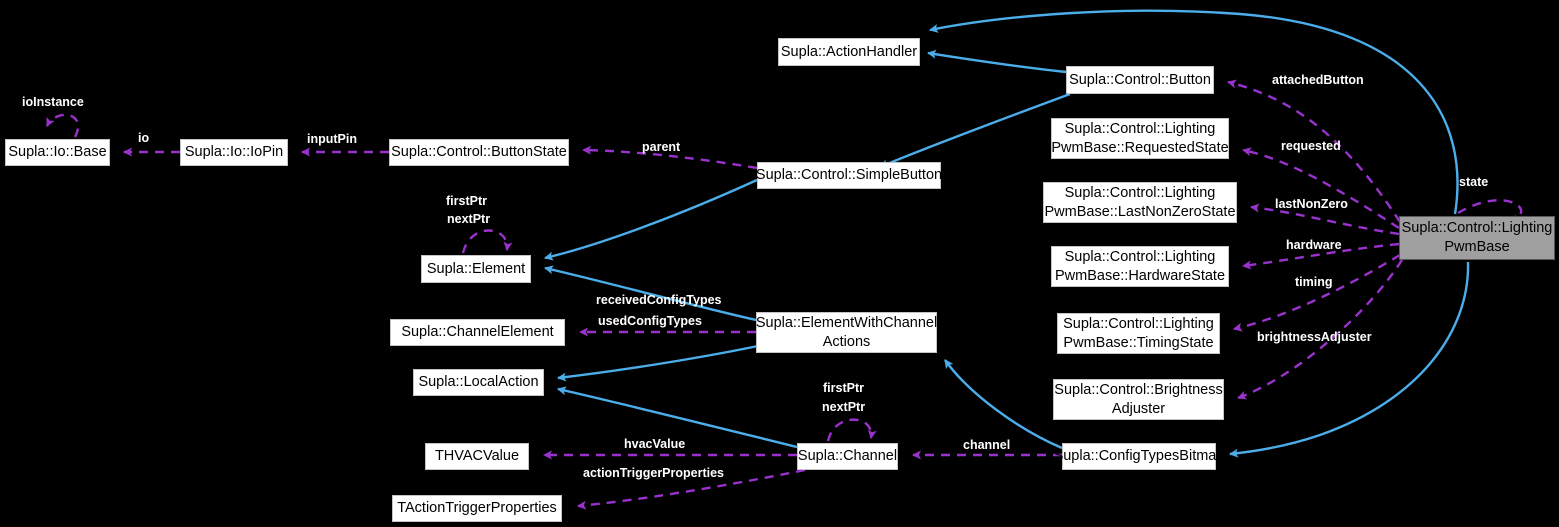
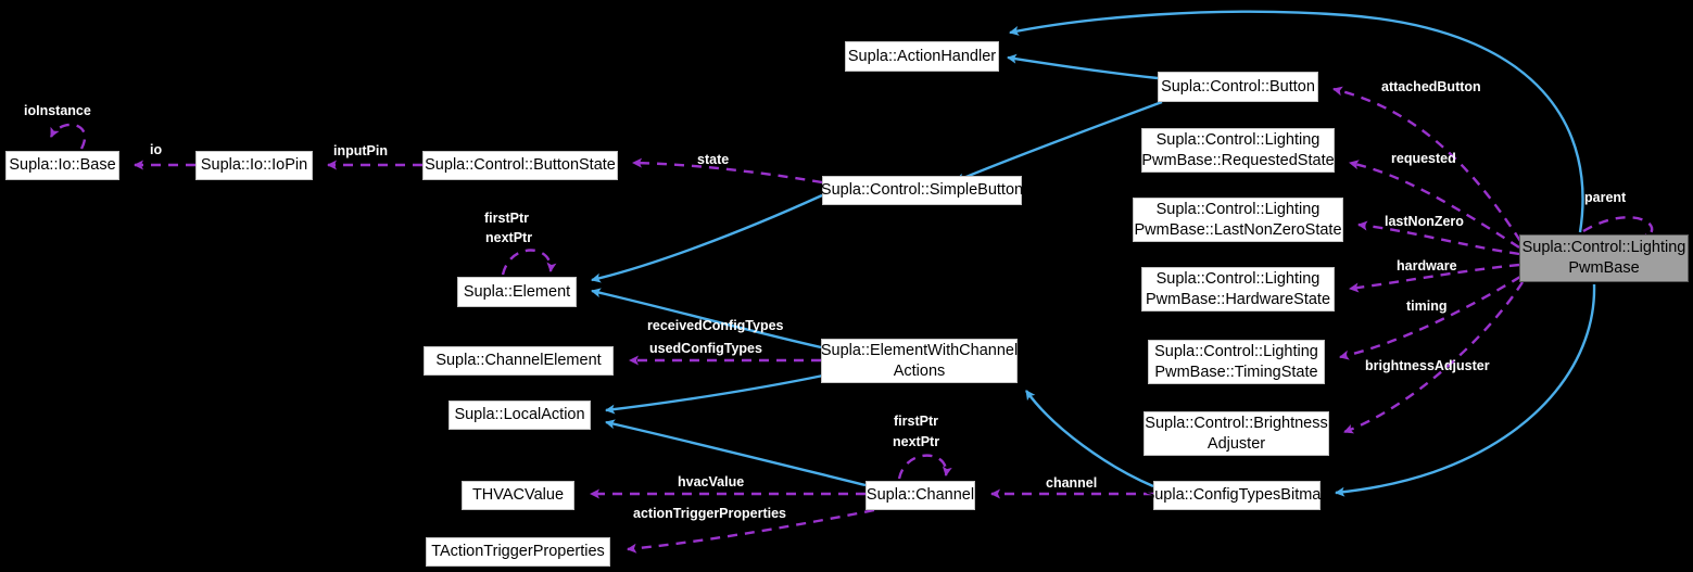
  Supla::ActionHandler
  Supla::Control::Button
  Supla::Io::Base
  Supla::Io::IoPin
  Supla::Control::ButtonState
  Supla::Control::Lighting
  PwmBase::RequestedState
  Supla::Control::SimpleButton
  Supla::Control::Lighting
  PwmBase::LastNonZeroState
  Supla::Control::Lighting
  PwmBase
  Supla::Element
  Supla::Control::Lighting
  PwmBase::HardwareState
  Supla::ChannelElement
  Supla::ElementWithChannel
  Actions
  Supla::Control::Lighting
  PwmBase::TimingState
  Supla::LocalAction
  Supla::Control::Brightness
  Adjuster
  THVACValue
  Supla::Channel
  Supla::ConfigTypesBitmap
  TActionTriggerProperties
  ioInstance
  io
  inputPin
- parent
+ state
  attachedButton
  requested
  lastNonZero
- state
+ parent
  hardware
  timing
  firstPtr
  nextPtr
  receivedConfigTypes
  usedConfigTypes
  brightnessAdjuster
  firstPtr
  nextPtr
  hvacValue
  actionTriggerProperties
  channel
